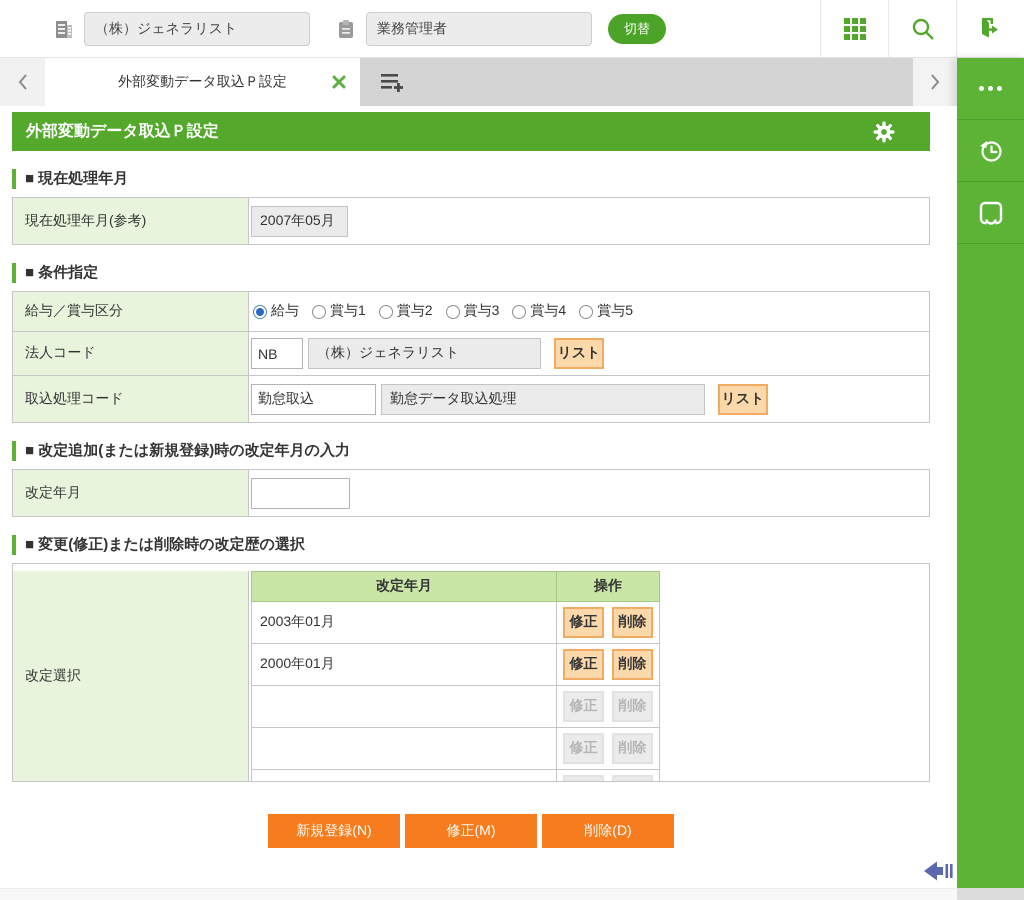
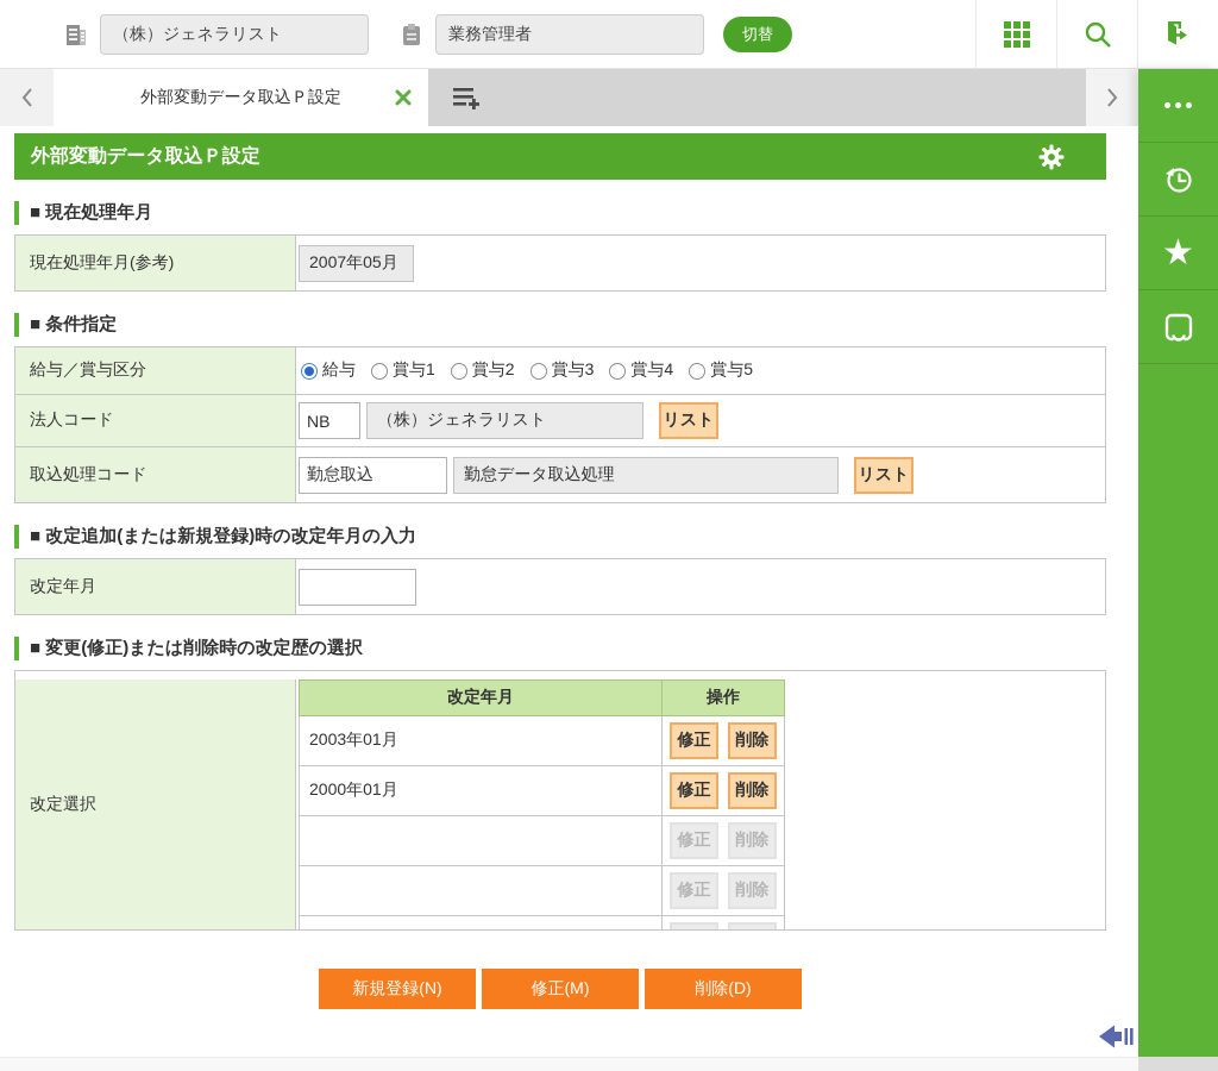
  （株）ジェネラリスト
  業務管理者
  切替
  外部変動データ取込Ｐ設定
+ ★
  外部変動データ取込Ｐ設定
  ■ 現在処理年月
  現在処理年月(参考)
  2007年05月
  ■ 条件指定
  給与／賞与区分
  給与
  賞与1
  賞与2
  賞与3
  賞与4
  賞与5
  法人コード
  NB
  （株）ジェネラリスト
  リスト
  取込処理コード
  勤怠取込
  勤怠データ取込処理
  リスト
  ■ 改定追加(または新規登録)時の改定年月の入力
  改定年月
  ■ 変更(修正)または削除時の改定歴の選択
  改定選択
  改定年月	操作
  2003年01月	修正 削除
  2000年01月	修正 削除
  	修正 削除
  	修正 削除
  新規登録(N)
  修正(M)
  削除(D)
